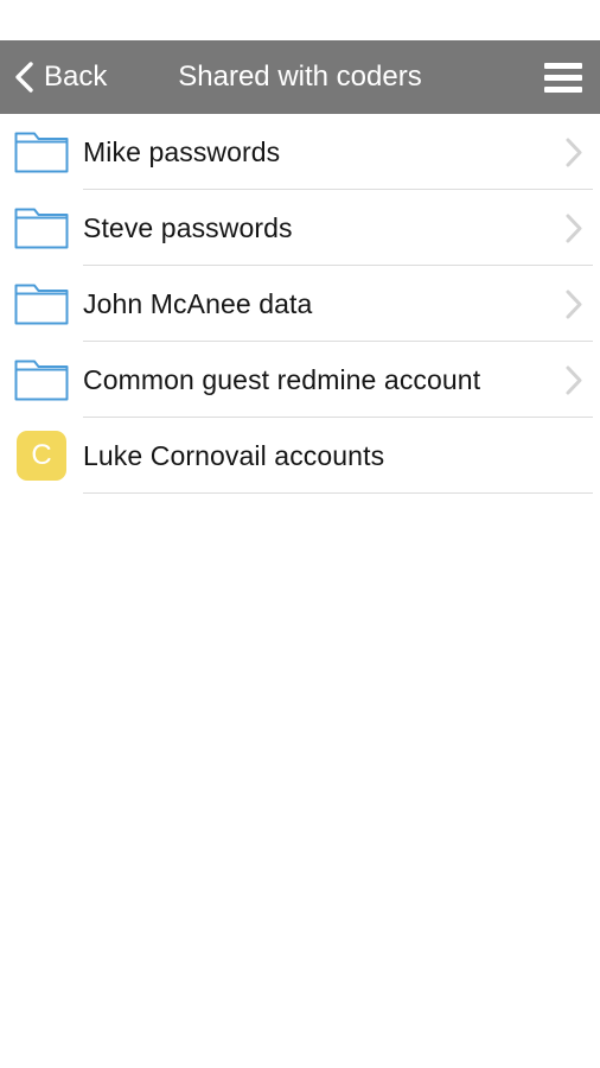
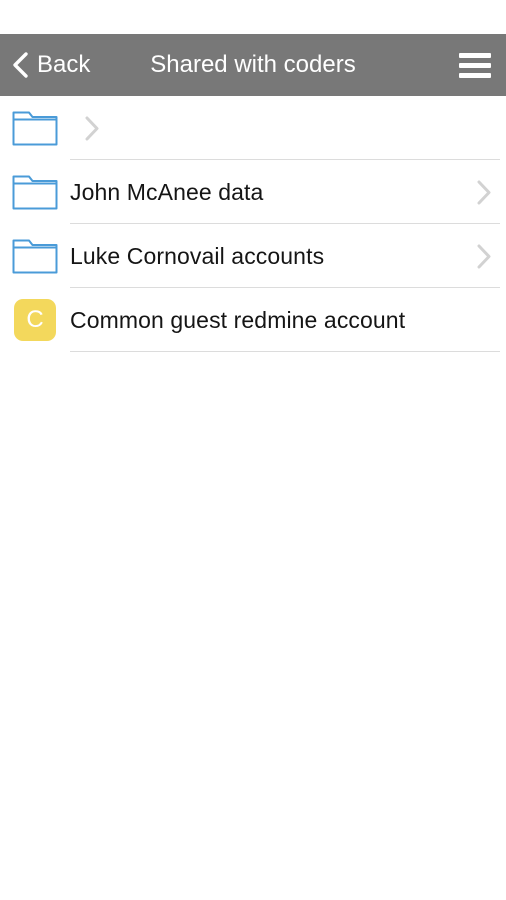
  Back
  Shared with coders
- Mike passwords
- Steve passwords
  John McAnee data
- Common guest redmine account
+ Luke Cornovail accounts
  C
- Luke Cornovail accounts
+ Common guest redmine account
